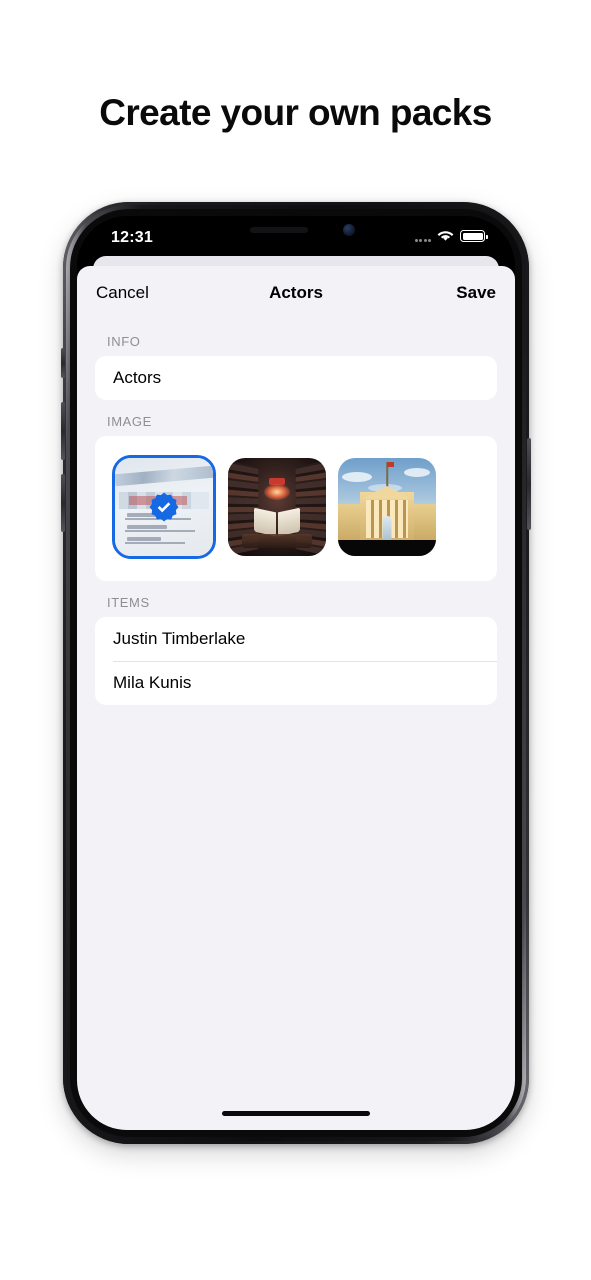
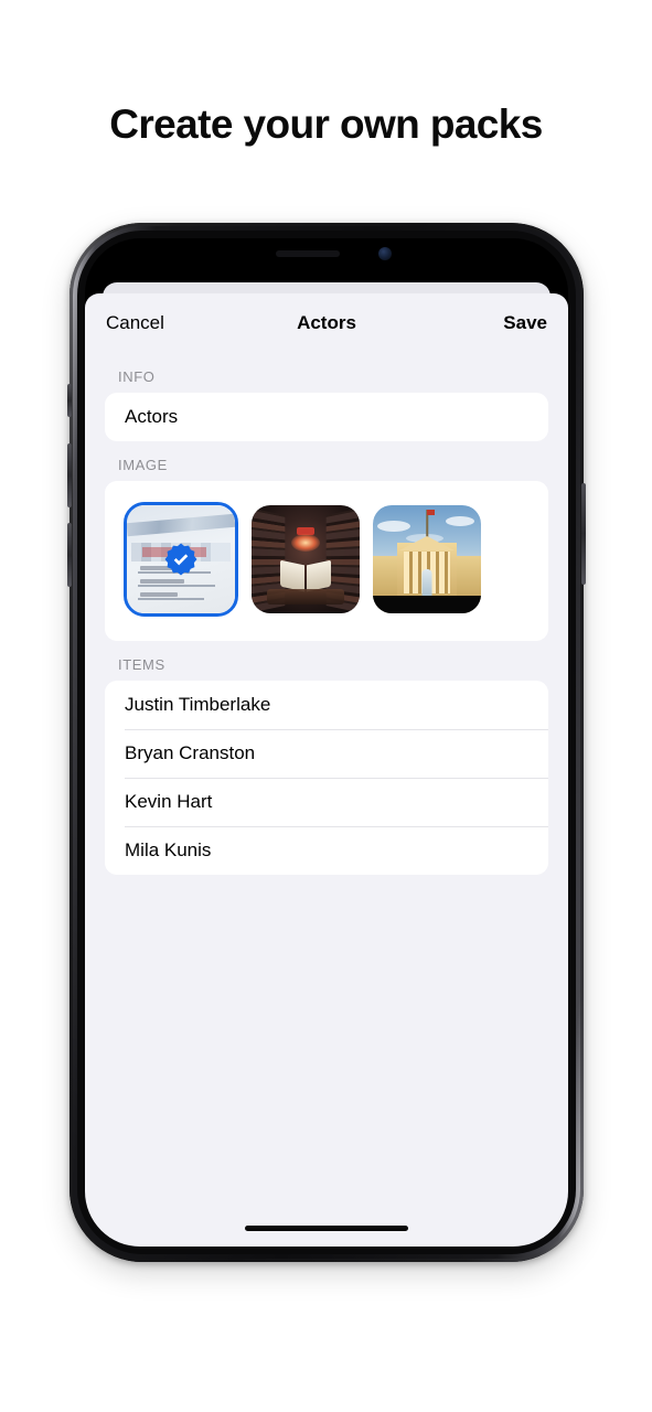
  Create your own packs
- 12:31
  Cancel
  Actors
  Save
  INFO
  Actors
  IMAGE
  ITEMS
  Justin Timberlake
+ Bryan Cranston
+ Kevin Hart
  Mila Kunis
